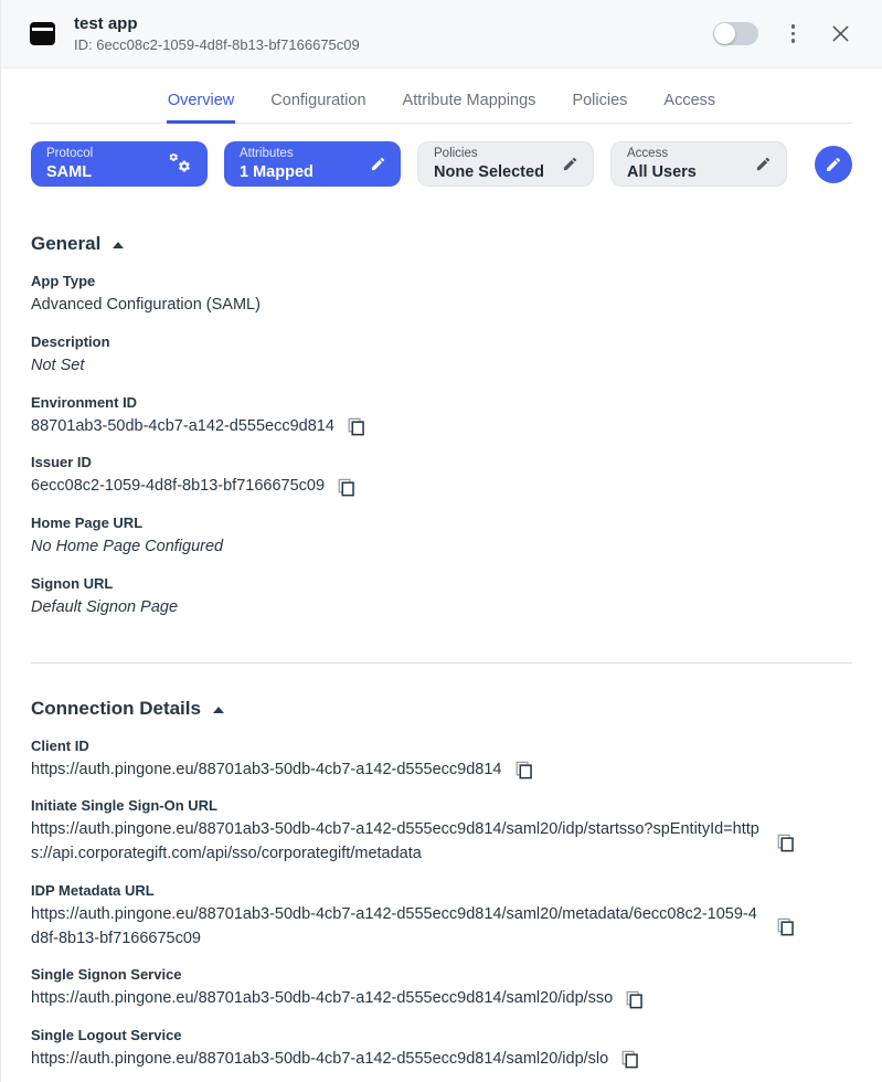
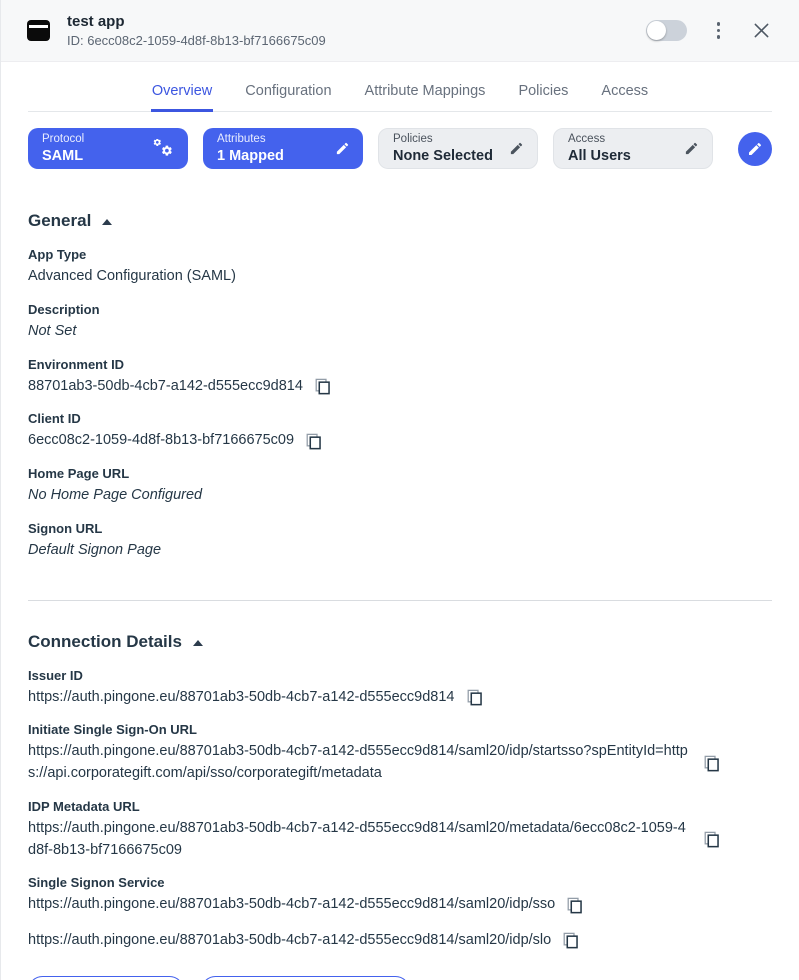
  test app
  ID: 6ecc08c2-1059-4d8f-8b13-bf7166675c09
  Overview
  Configuration
  Attribute Mappings
  Policies
  Access
  Protocol
  SAML
  Attributes
  1 Mapped
  Policies
  None Selected
  Access
  All Users
  General
  App Type
  Advanced Configuration (SAML)
  Description
  Not Set
  Environment ID
  88701ab3-50db-4cb7-a142-d555ecc9d814
- Issuer ID
+ Client ID
  6ecc08c2-1059-4d8f-8b13-bf7166675c09
  Home Page URL
  No Home Page Configured
  Signon URL
  Default Signon Page
  Connection Details
- Client ID
+ Issuer ID
  https://auth.pingone.eu/88701ab3-50db-4cb7-a142-d555ecc9d814
  Initiate Single Sign-On URL
  https://auth.pingone.eu/88701ab3-50db-4cb7-a142-d555ecc9d814/saml20/idp/startsso?spEntityId=https://api.corporategift.com/api/sso/corporategift/metadata
  IDP Metadata URL
  https://auth.pingone.eu/88701ab3-50db-4cb7-a142-d555ecc9d814/saml20/metadata/6ecc08c2-1059-4d8f-8b13-bf7166675c09
  Single Signon Service
  https://auth.pingone.eu/88701ab3-50db-4cb7-a142-d555ecc9d814/saml20/idp/sso
- Single Logout Service
  https://auth.pingone.eu/88701ab3-50db-4cb7-a142-d555ecc9d814/saml20/idp/slo
